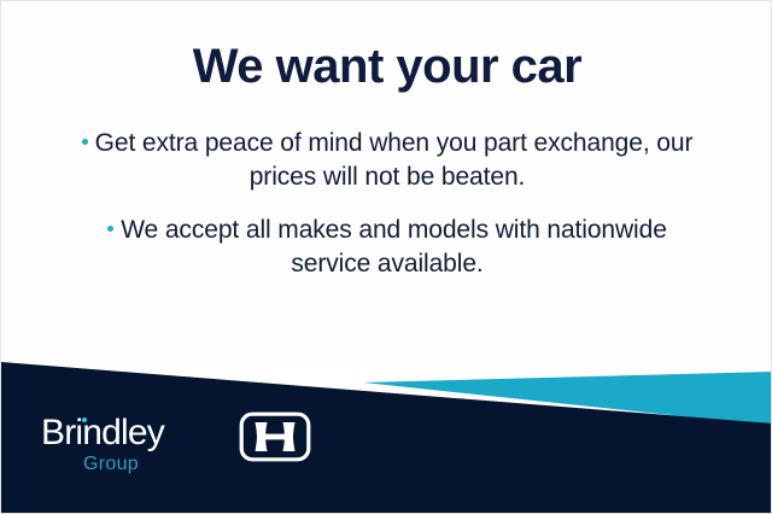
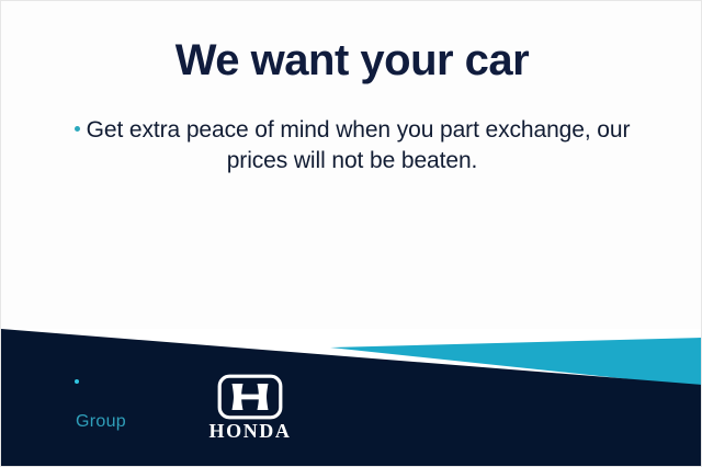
  We want your car
  Get extra peace of mind when you part exchange, our prices will not be beaten.
- We accept all makes and models with nationwide service available.
- Brindley
  Group
+ HONDA
